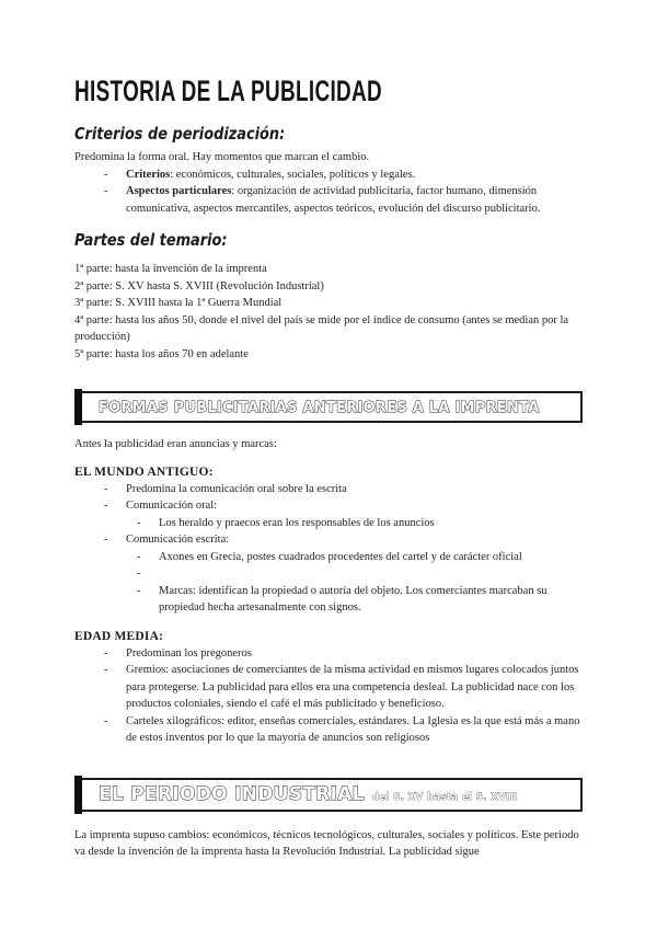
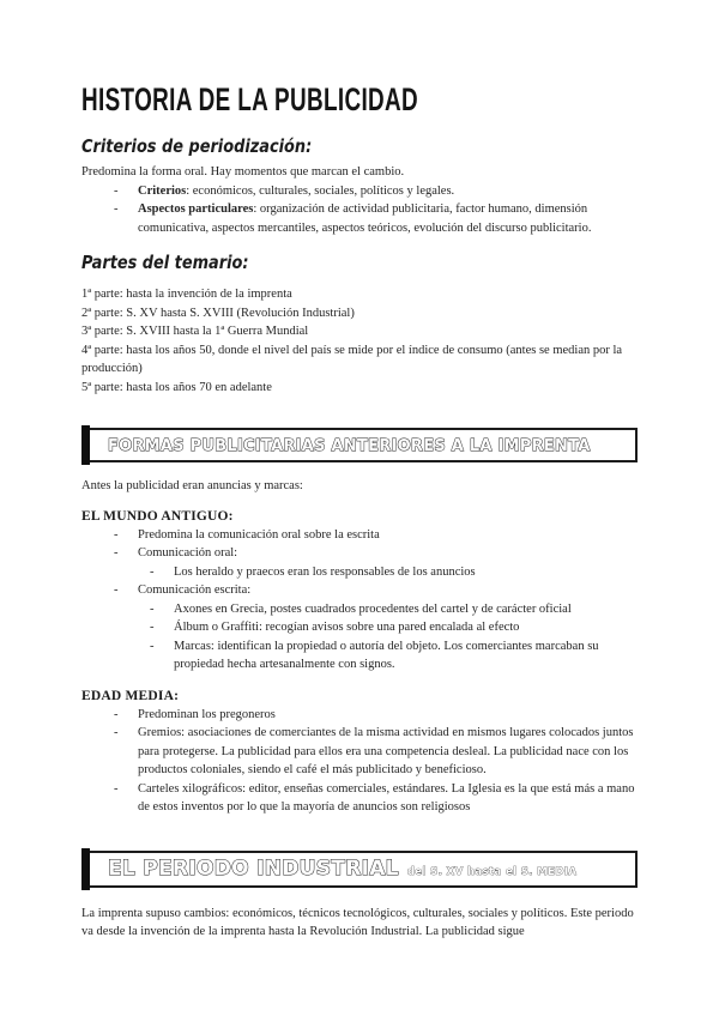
  HISTORIA DE LA PUBLICIDAD
  Criterios de periodización:
  Predomina la forma oral. Hay momentos que marcan el cambio.
  -
  Criterios: económicos, culturales, sociales, políticos y legales.
  -
  Aspectos particulares: organización de actividad publicitaria, factor humano, dimensión comunicativa, aspectos mercantiles, aspectos teóricos, evolución del discurso publicitario.
  Partes del temario:
  1ª parte: hasta la invención de la imprenta
  2ª parte: S. XV hasta S. XVIII (Revolución Industrial)
  3ª parte: S. XVIII hasta la 1ª Guerra Mundial
  4ª parte: hasta los años 50, donde el nivel del país se mide por el índice de consumo (antes se median por la producción)
  5ª parte: hasta los años 70 en adelante
  FORMAS PUBLICITARIAS ANTERIORES A LA IMPRENTA
  Antes la publicidad eran anuncias y marcas:
  EL MUNDO ANTIGUO:
  -
  Predomina la comunicación oral sobre la escrita
  -
  Comunicación oral:
  -
  Los heraldo y praecos eran los responsables de los anuncios
  -
  Comunicación escrita:
  -
  Axones en Grecia, postes cuadrados procedentes del cartel y de carácter oficial
  -
+ Álbum o Graffiti: recogían avisos sobre una pared encalada al efecto
  -
  Marcas: identifican la propiedad o autoría del objeto. Los comerciantes marcaban su propiedad hecha artesanalmente con signos.
  EDAD MEDIA:
  -
  Predominan los pregoneros
  -
  Gremios: asociaciones de comerciantes de la misma actividad en mismos lugares colocados juntos para protegerse. La publicidad para ellos era una competencia desleal. La publicidad nace con los productos coloniales, siendo el café el más publicitado y beneficioso.
  -
  Carteles xilográficos: editor, enseñas comerciales, estándares. La Iglesia es la que está más a mano de estos inventos por lo que la mayoría de anuncios son religiosos
  EL PERIODO INDUSTRIAL
- del S. XV hasta el S. XVIII
+ del S. XV hasta el S. MEDIA
  La imprenta supuso cambios: económicos, técnicos tecnológicos, culturales, sociales y políticos. Este periodo va desde la invención de la imprenta hasta la Revolución Industrial. La publicidad sigue
